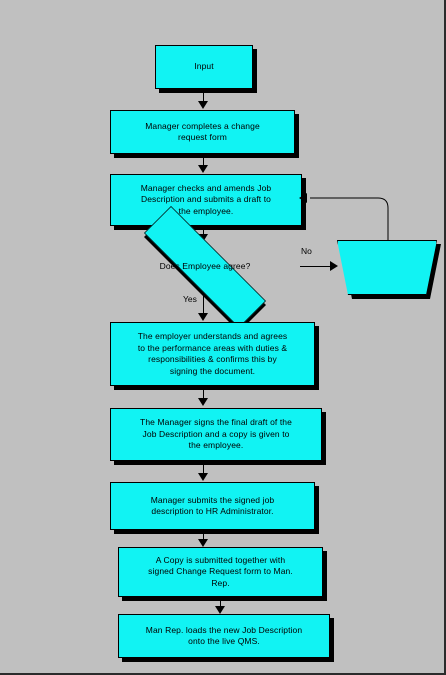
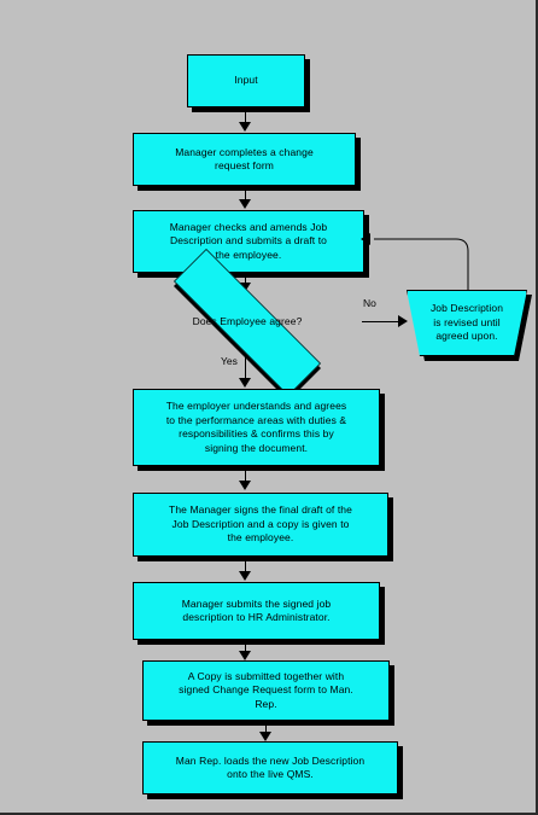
  Input
  Manager completes a change
  request form
  Manager checks and amends Job
  Description and submits a draft to
  the employee.
  Does Employee agree?
  No
+ Job Description
+ is revised until
+ agreed upon.
  Yes
  The employer understands and agrees
  to the performance areas with duties &
  responsibilities & confirms this by
  signing the document.
  The Manager signs the final draft of the
  Job Description and a copy is given to
  the employee.
  Manager submits the signed job
  description to HR Administrator.
  A Copy is submitted together with
  signed Change Request form to Man.
  Rep.
  Man Rep. loads the new Job Description
  onto the live QMS.
